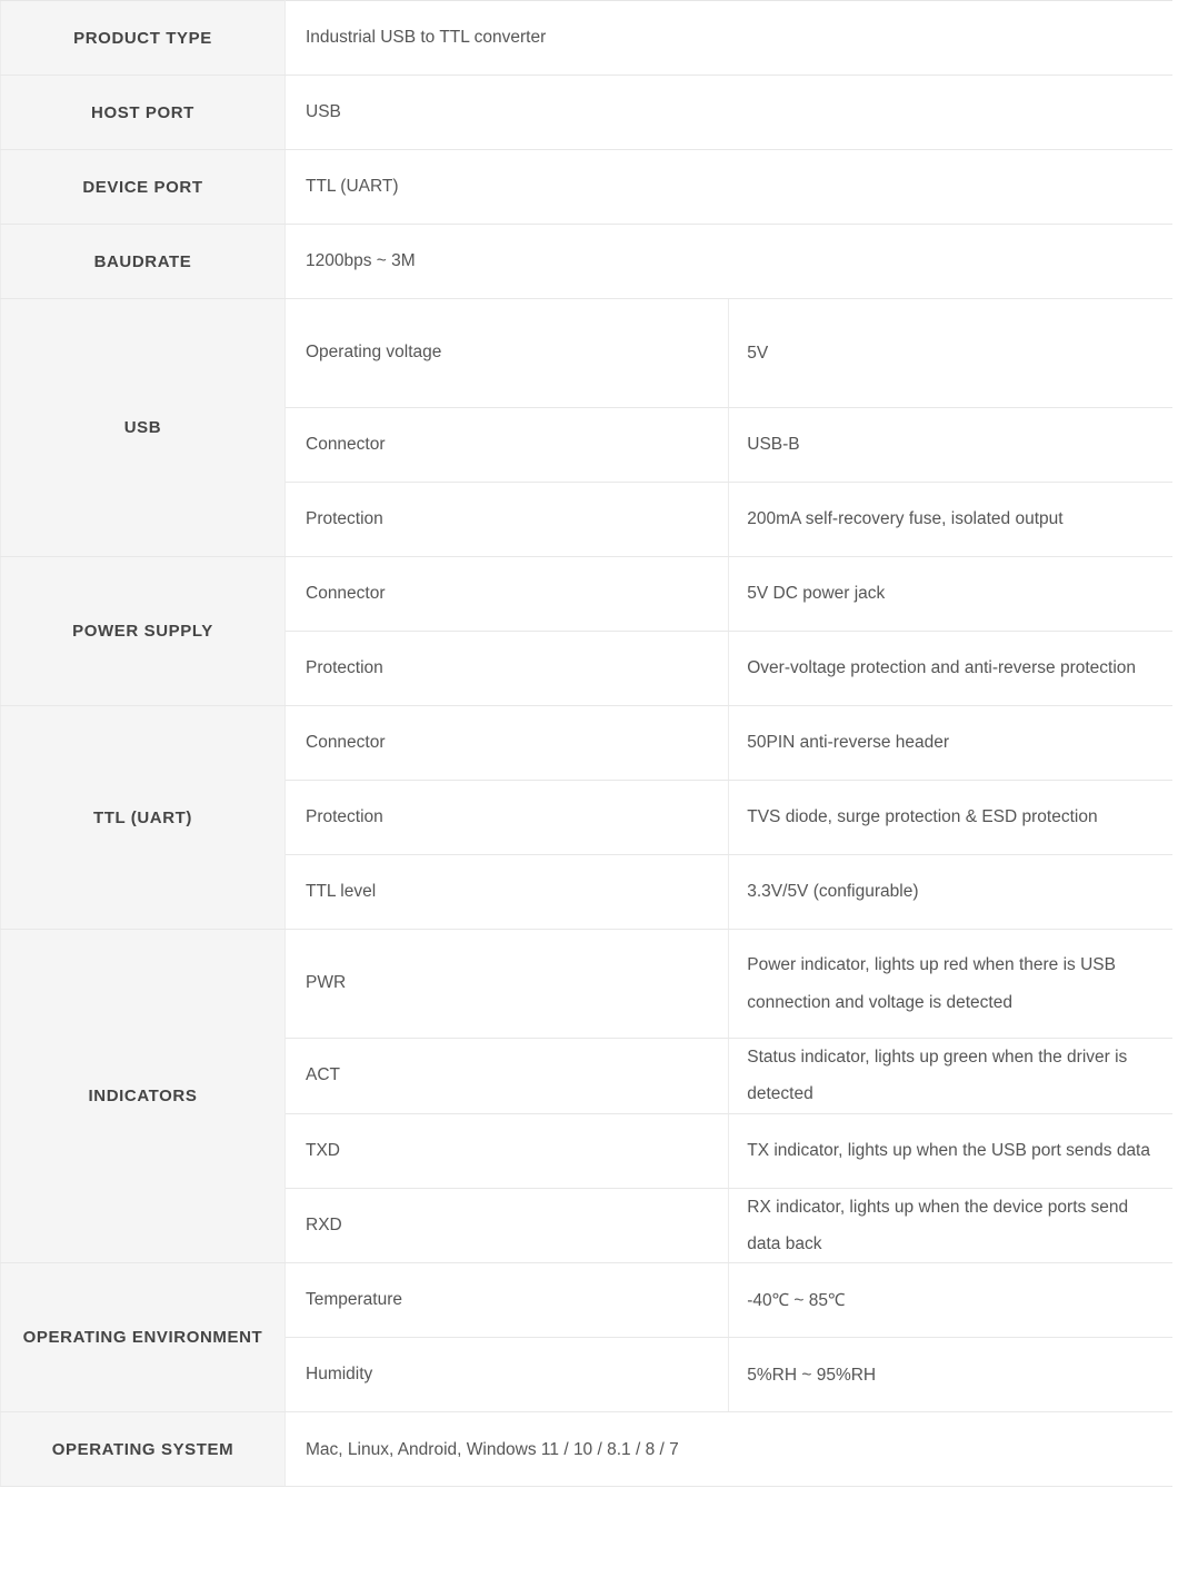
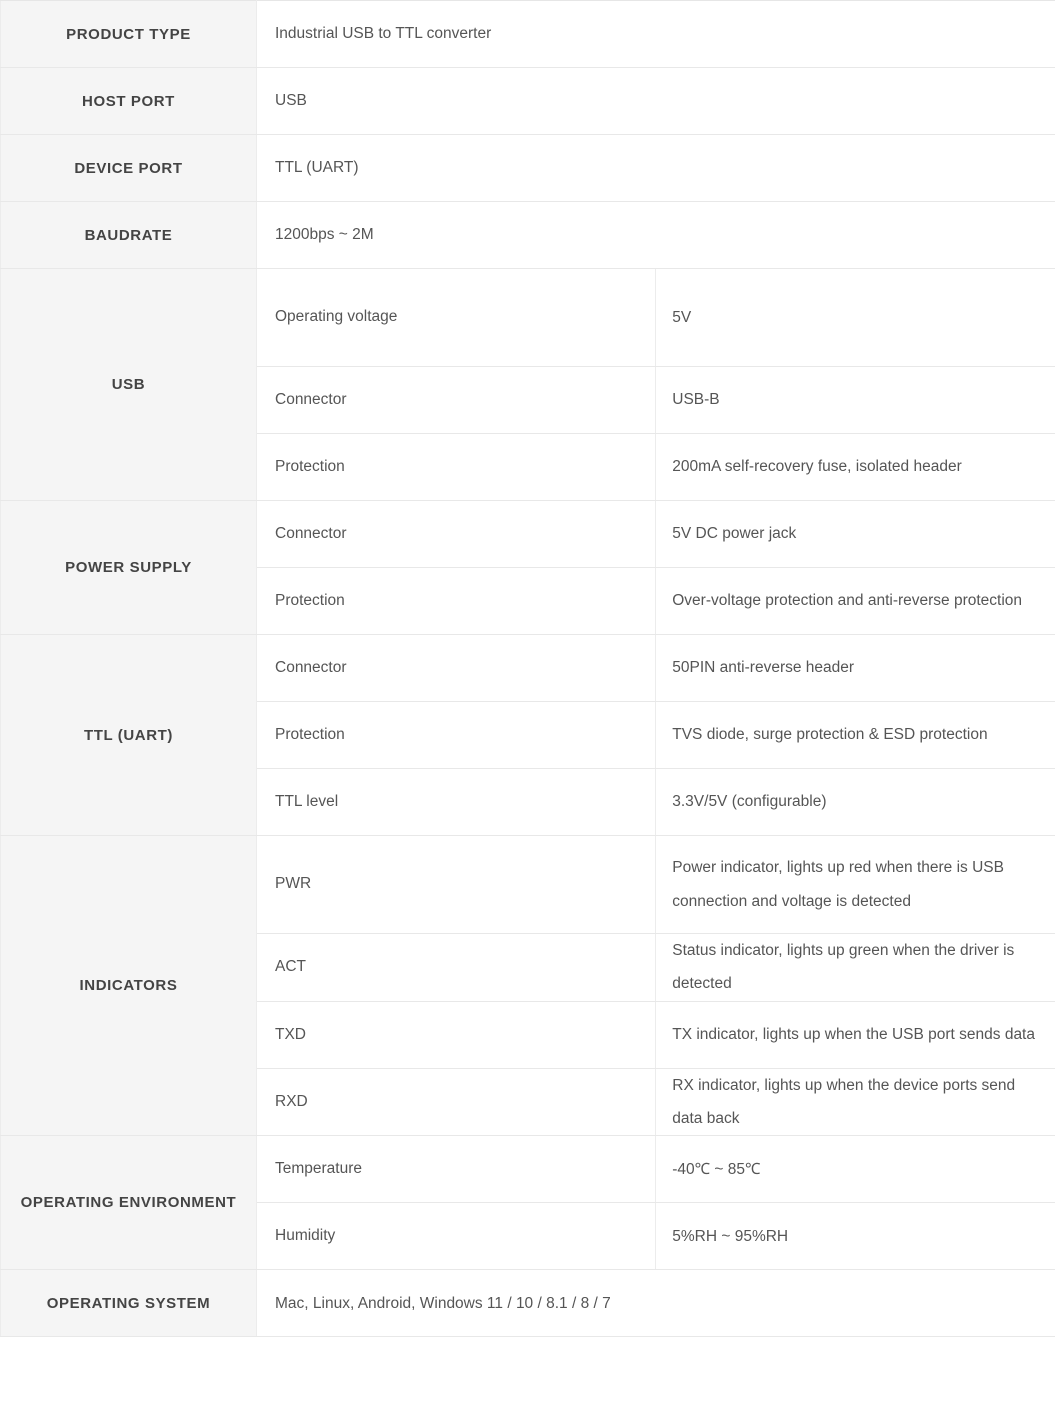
  PRODUCT TYPE	Industrial USB to TTL converter
  HOST PORT	USB
  DEVICE PORT	TTL (UART)
- BAUDRATE	1200bps ~ 3M
+ BAUDRATE	1200bps ~ 2M
  USB	Operating voltage	5V
  Connector	USB-B
- Protection	200mA self-recovery fuse, isolated output
+ Protection	200mA self-recovery fuse, isolated header
  POWER SUPPLY	Connector	5V DC power jack
  Protection	Over-voltage protection and anti-reverse protection
  TTL (UART)	Connector	50PIN anti-reverse header
  Protection	TVS diode, surge protection & ESD protection
  TTL level	3.3V/5V (configurable)
  INDICATORS	PWR	Power indicator, lights up red when there is USB connection and voltage is detected
  ACT	Status indicator, lights up green when the driver is detected
  TXD	TX indicator, lights up when the USB port sends data
  RXD	RX indicator, lights up when the device ports send data back
  OPERATING ENVIRONMENT	Temperature	-40℃ ~ 85℃
  Humidity	5%RH ~ 95%RH
  OPERATING SYSTEM	Mac, Linux, Android, Windows 11 / 10 / 8.1 / 8 / 7
